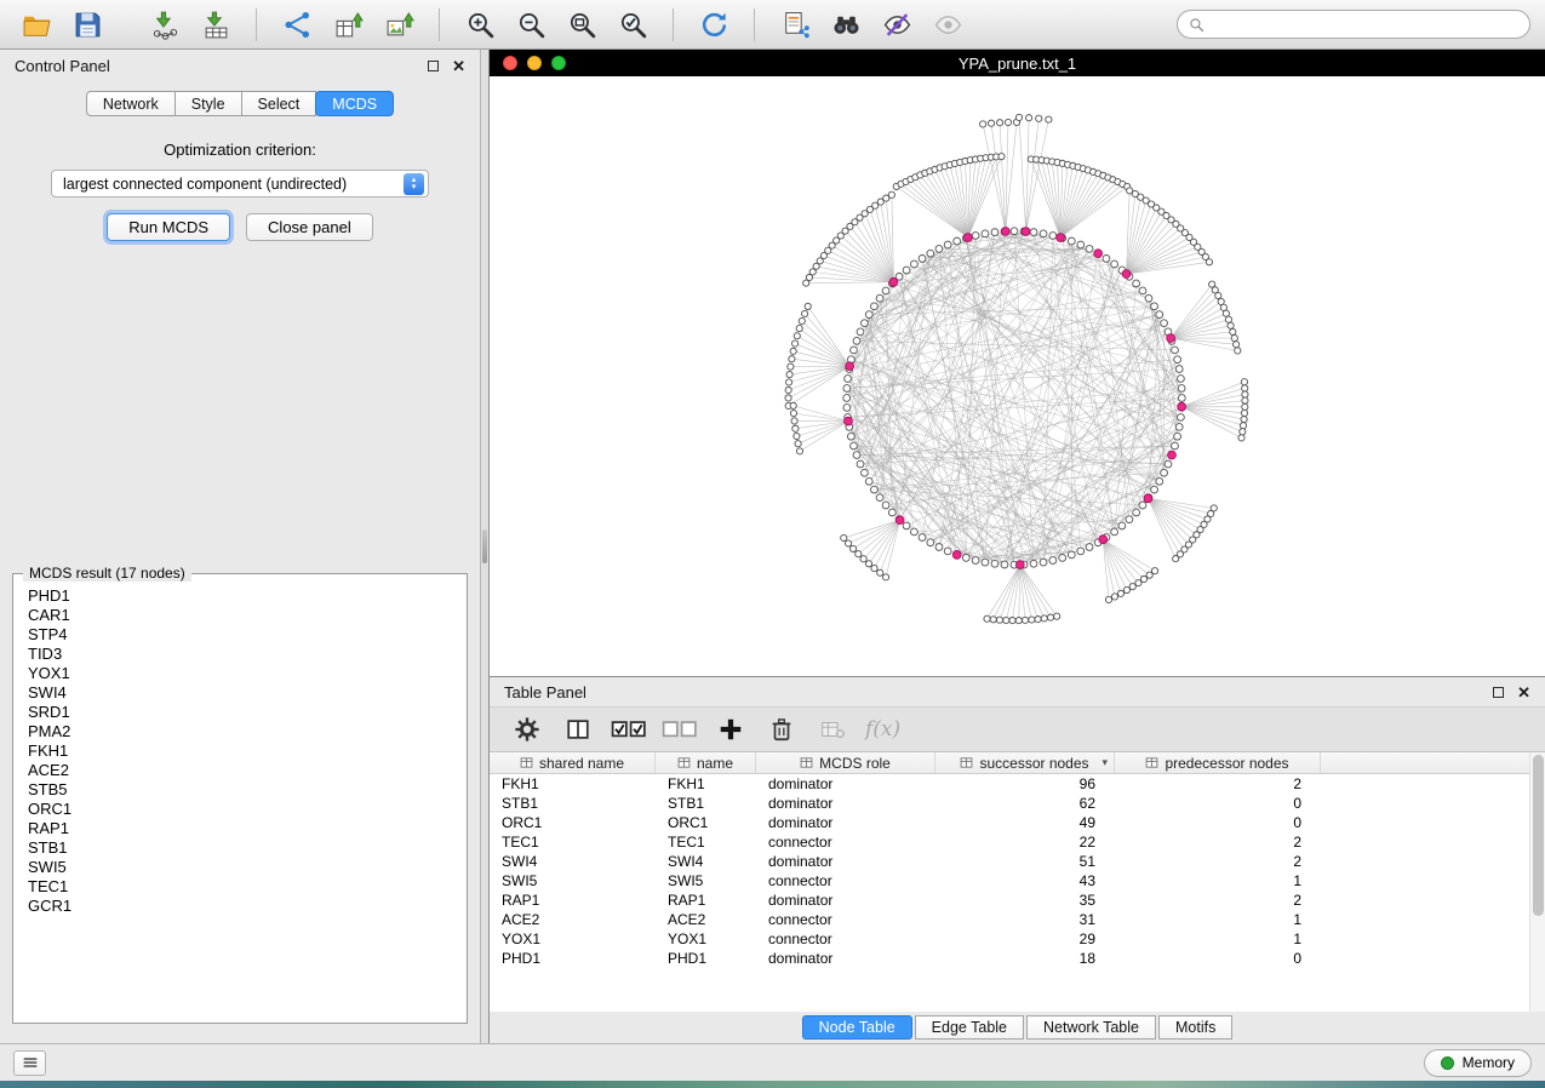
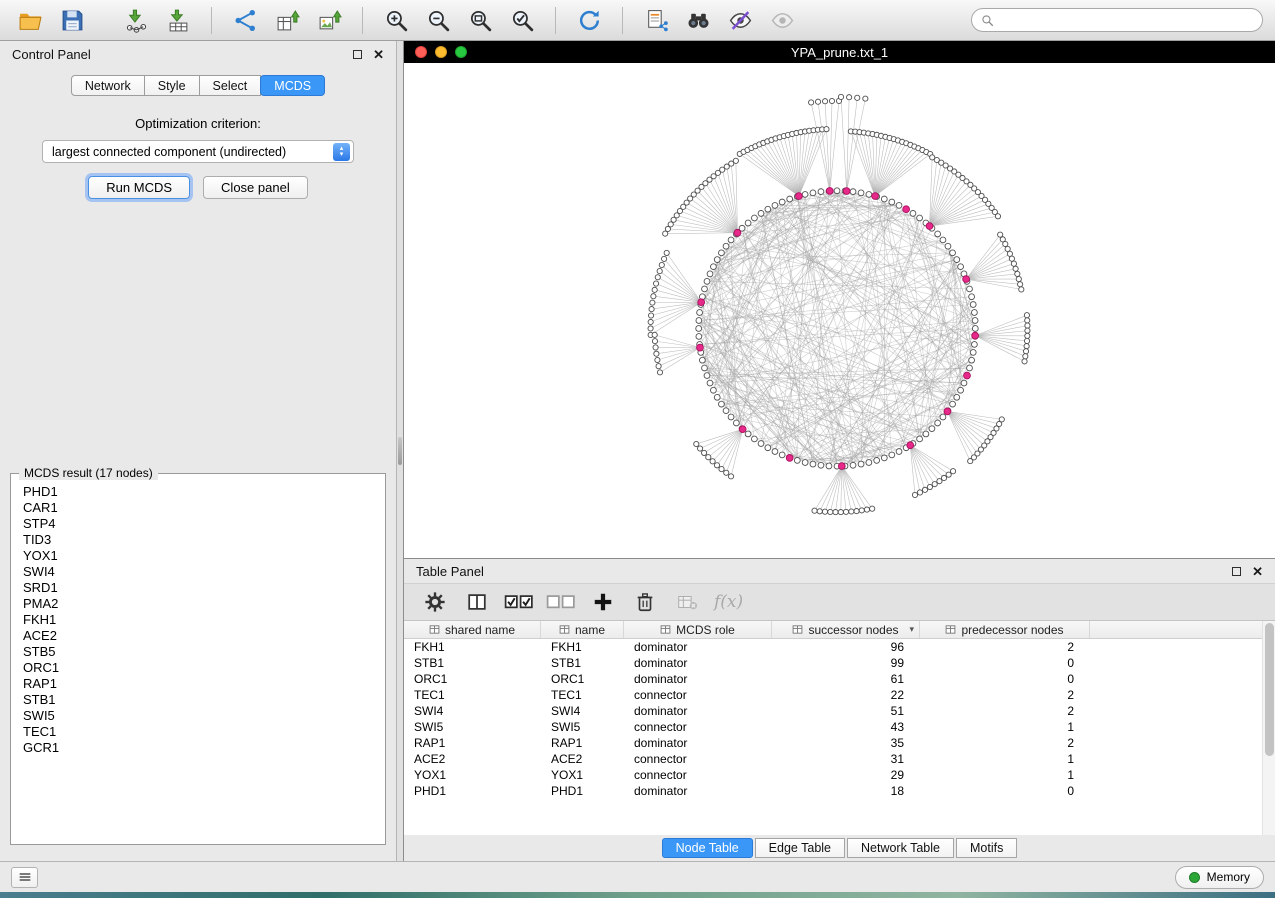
  Control Panel
  ✕
  Network
  Style
  Select
  MCDS
  Optimization criterion:
  largest connected component (undirected)
  Run MCDS
  Close panel
  MCDS result (17 nodes)
  PHD1
  CAR1
  STP4
  TID3
  YOX1
  SWI4
  SRD1
  PMA2
  FKH1
  ACE2
  STB5
  ORC1
  RAP1
  STB1
  SWI5
  TEC1
  GCR1
  YPA_prune.txt_1
  Table Panel
  ✕
  f(x)
  shared name
  name
  MCDS role
  successor nodes
  ▾
  predecessor nodes
  FKH1
  FKH1
  dominator
  96
  2
  STB1
  STB1
  dominator
- 62
+ 99
  0
  ORC1
  ORC1
  dominator
- 49
+ 61
  0
  TEC1
  TEC1
  connector
  22
  2
  SWI4
  SWI4
  dominator
  51
  2
  SWI5
  SWI5
  connector
  43
  1
  RAP1
  RAP1
  dominator
  35
  2
  ACE2
  ACE2
  connector
  31
  1
  YOX1
  YOX1
  connector
  29
  1
  PHD1
  PHD1
  dominator
  18
  0
  Node Table
  Edge Table
  Network Table
  Motifs
  Memory
